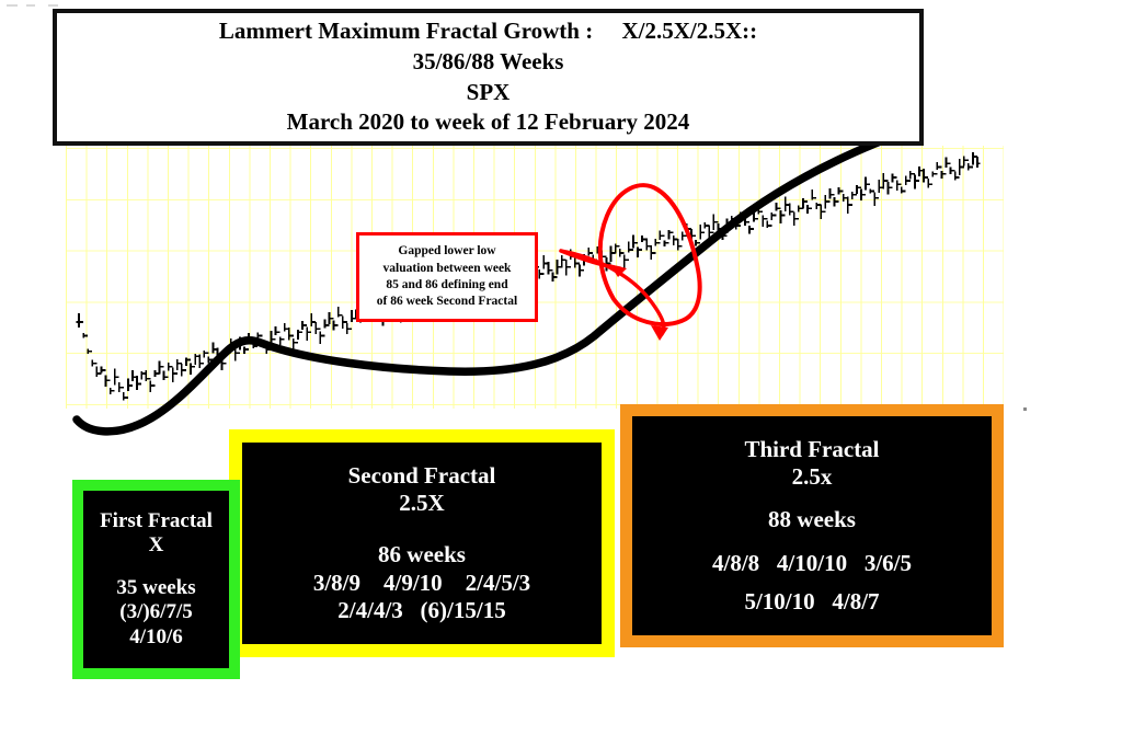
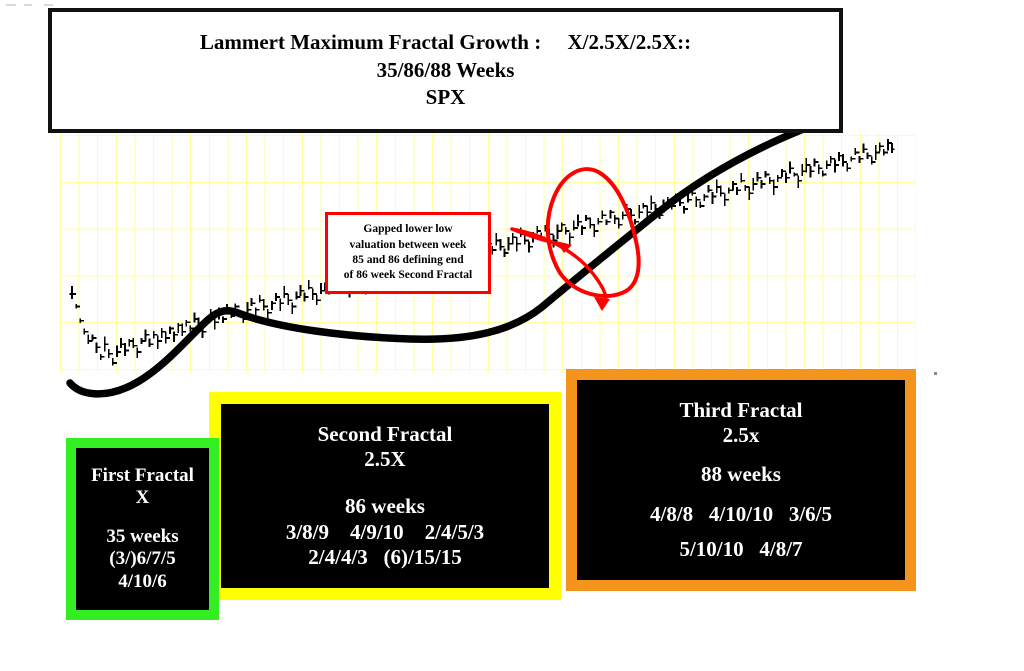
  Lammert Maximum Fractal Growth : X/2.5X/2.5X::
  35/86/88 Weeks
  SPX
- March 2020 to week of 12 February 2024
  Gapped lower low
  valuation between week
  85 and 86 defining end
  of 86 week Second Fractal
  Third Fractal
  2.5x
  88 weeks
  4/8/8 4/10/10 3/6/5
  5/10/10 4/8/7
  Second Fractal
  2.5X
  86 weeks
  3/8/9 4/9/10 2/4/5/3
  2/4/4/3 (6)/15/15
  First Fractal
  X
  35 weeks
  (3/)6/7/5
  4/10/6
